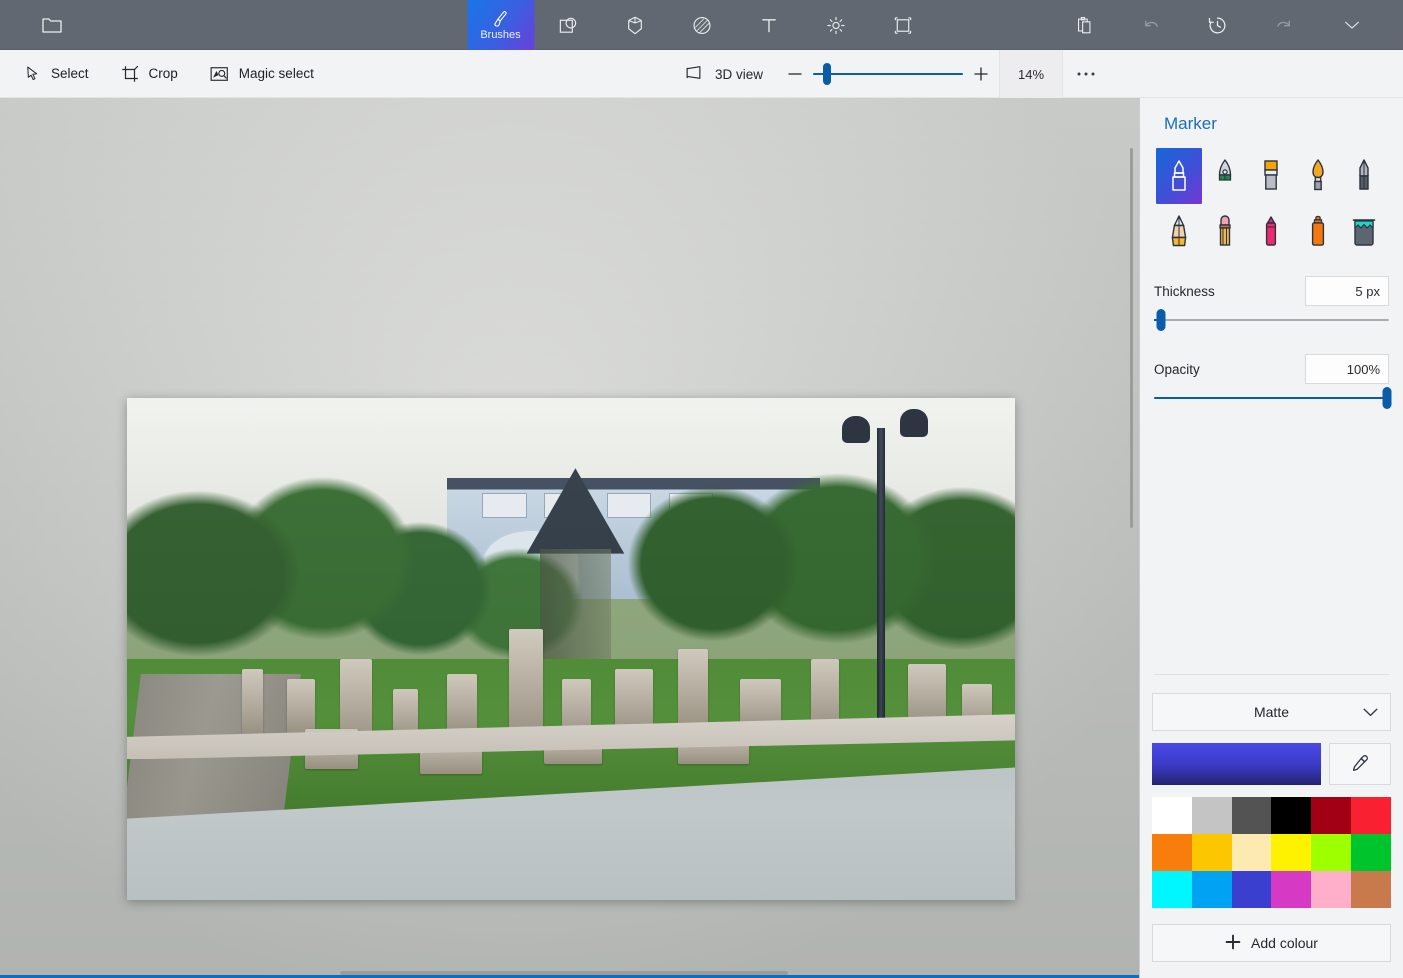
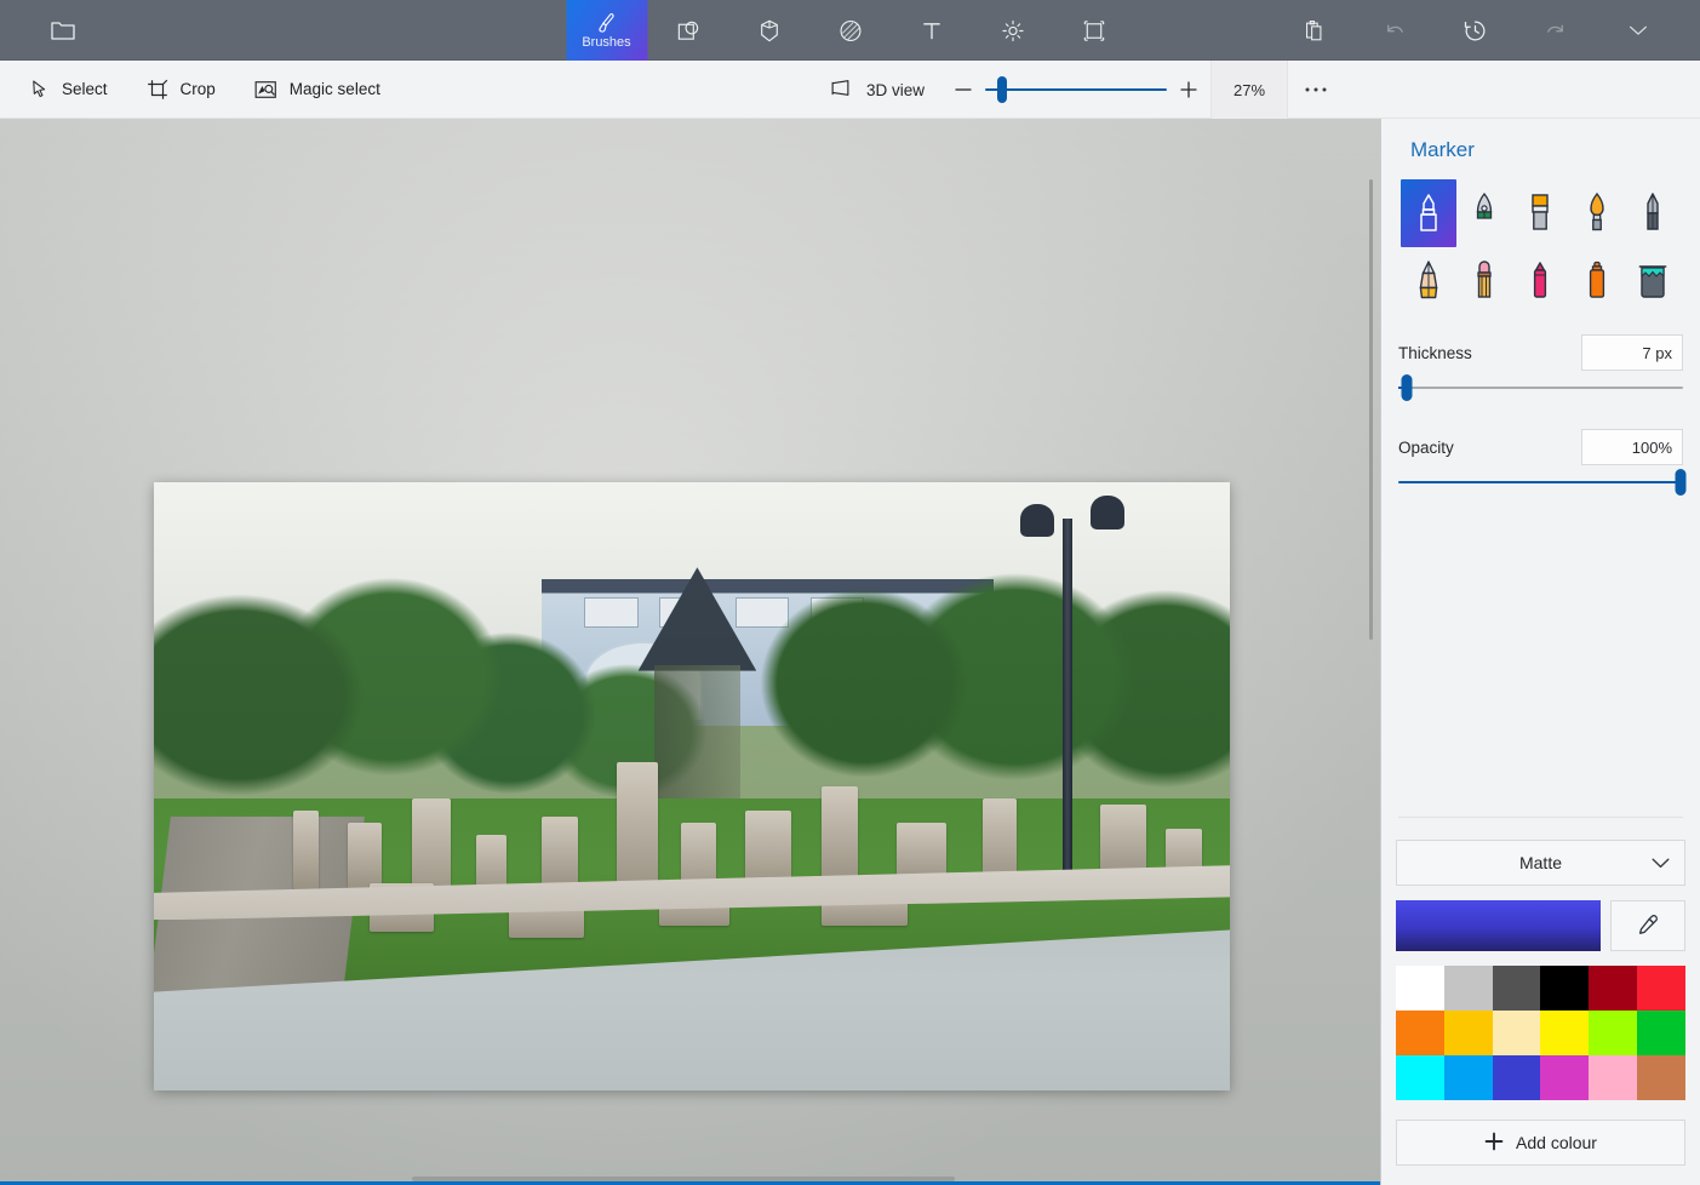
  Brushes
  Select
  Crop
  Magic select
  3D view
- 14%
+ 27%
  Marker
  Thickness
- 5 px
+ 7 px
  Opacity
  100%
  Matte
  Add colour
